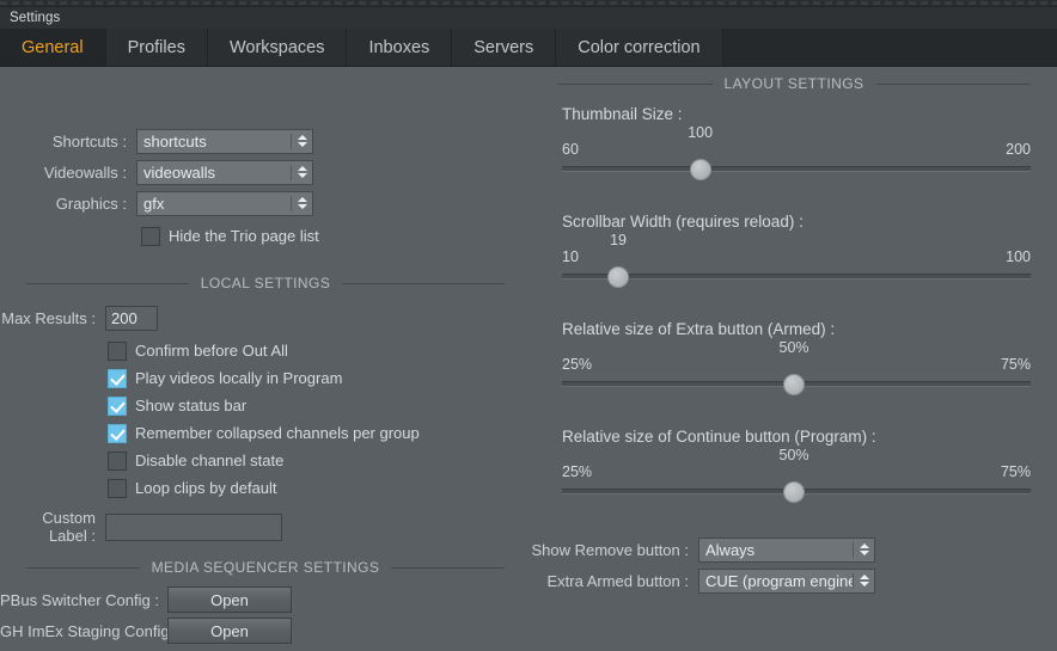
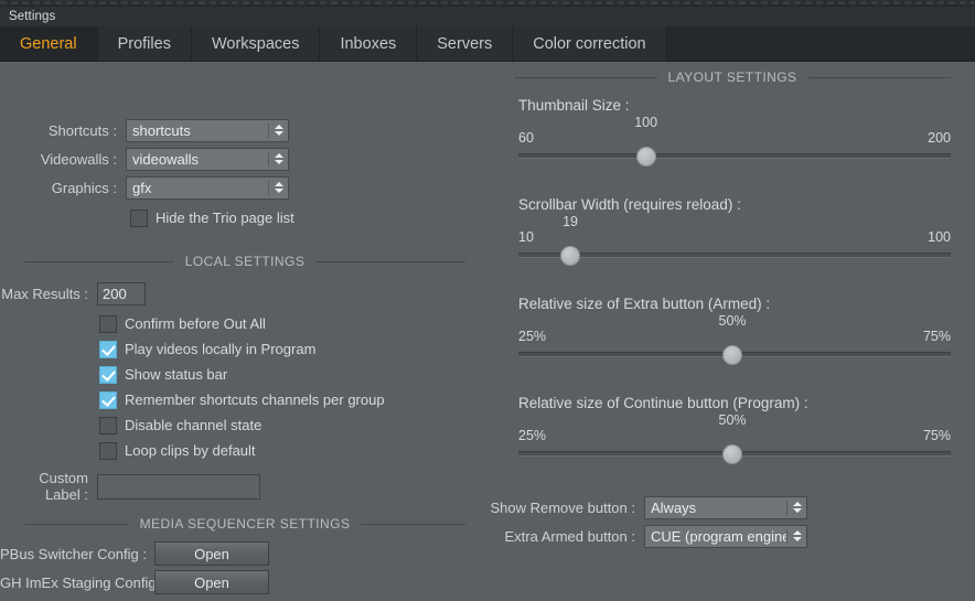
  Settings
  General
  Profiles
  Workspaces
  Inboxes
  Servers
  Color correction
  Shortcuts :
  shortcuts
  Videowalls :
  videowalls
  Graphics :
  gfx
  Hide the Trio page list
  LOCAL SETTINGS
  Max Results :
  200
  Confirm before Out All
  Play videos locally in Program
  Show status bar
- Remember collapsed channels per group
+ Remember shortcuts channels per group
  Disable channel state
  Loop clips by default
  Custom
  Label :
  MEDIA SEQUENCER SETTINGS
  PBus Switcher Config :
  Open
  GH ImEx Staging Config
  Open
  LAYOUT SETTINGS
  Thumbnail Size :
  100
  60
  200
  Scrollbar Width (requires reload) :
  19
  10
  100
  Relative size of Extra button (Armed) :
  50%
  25%
  75%
  Relative size of Continue button (Program) :
  50%
  25%
  75%
  Show Remove button :
  Always
  Extra Armed button :
  CUE (program engin
